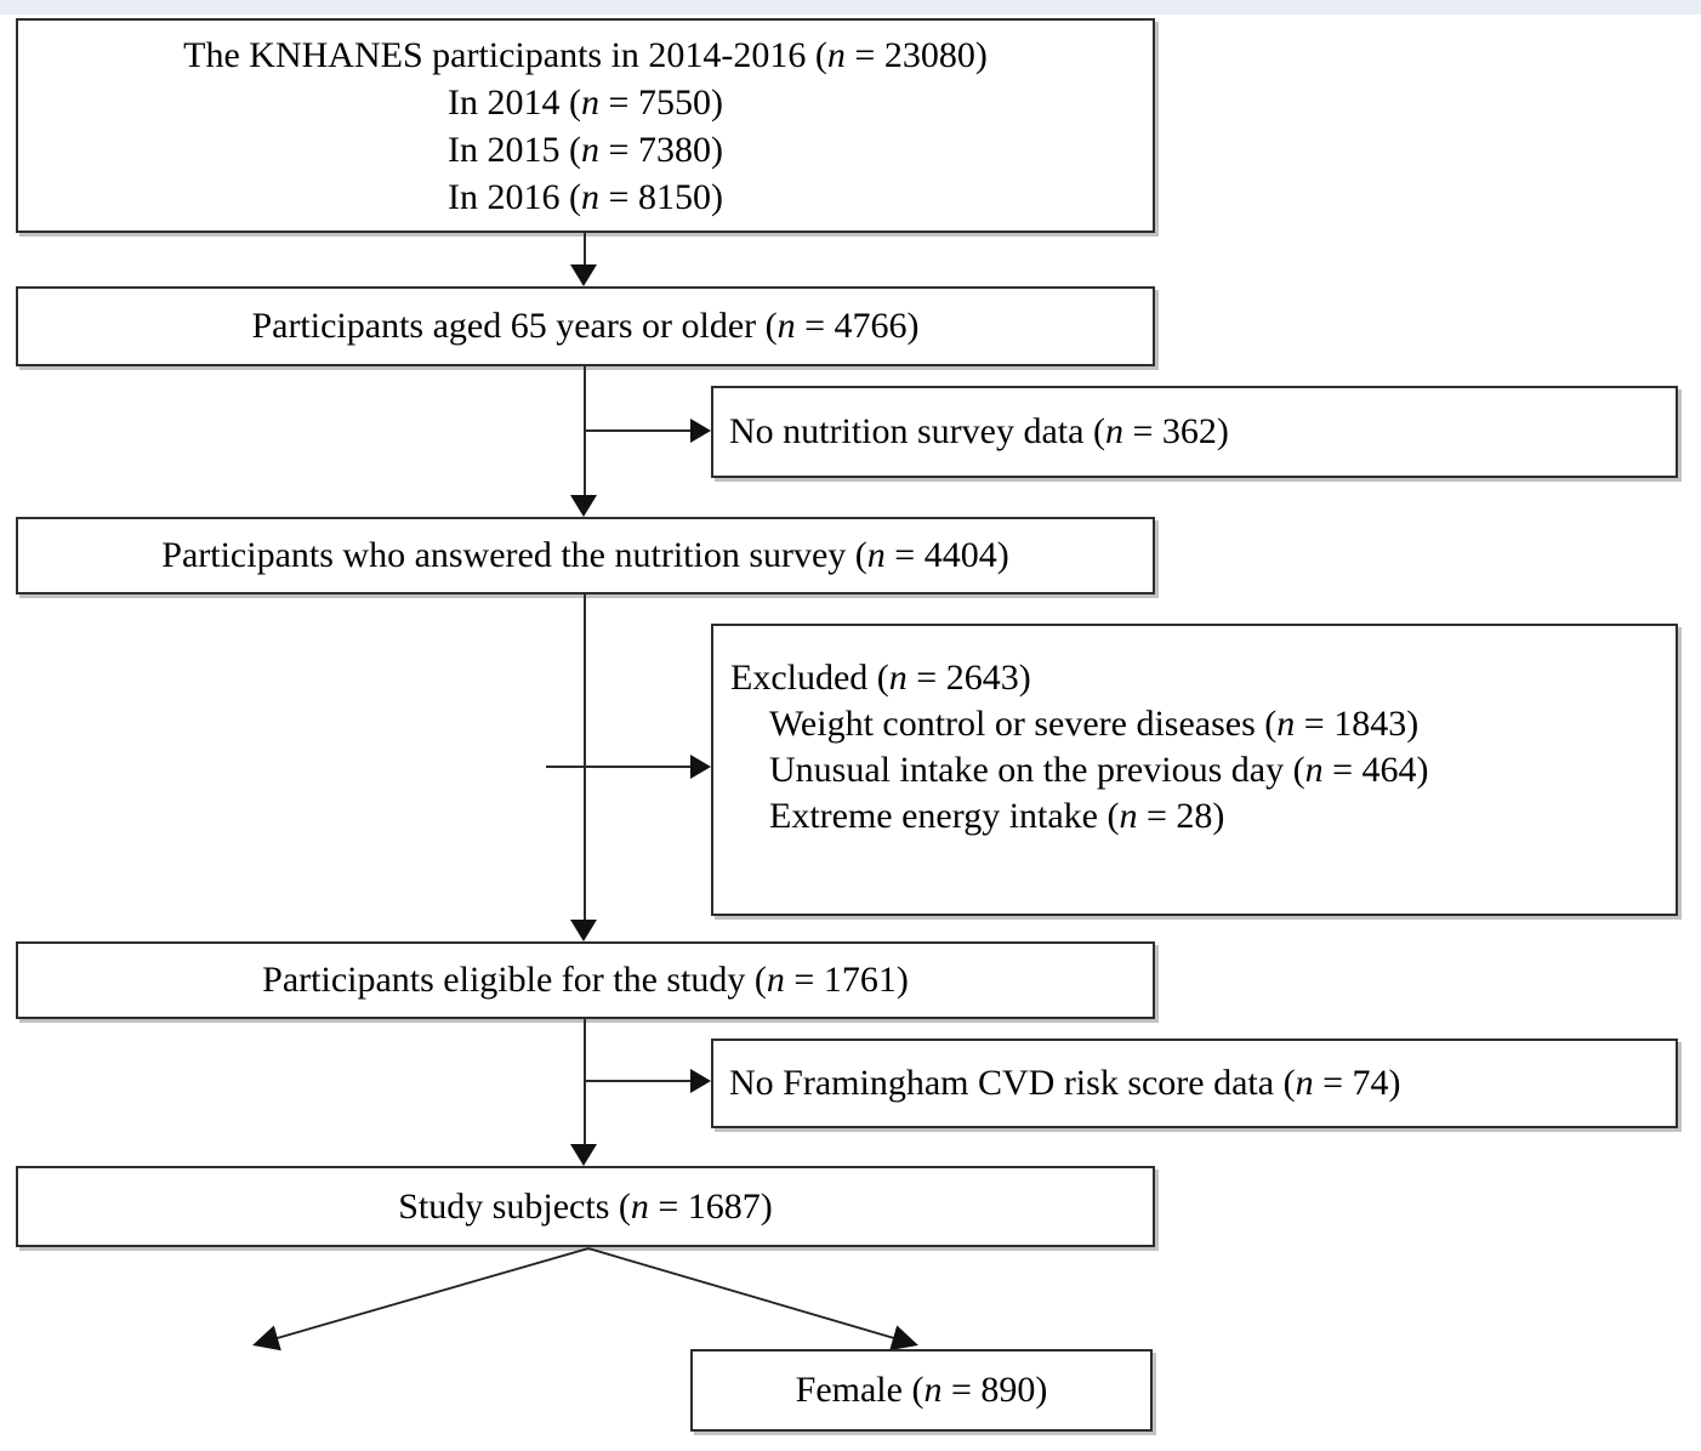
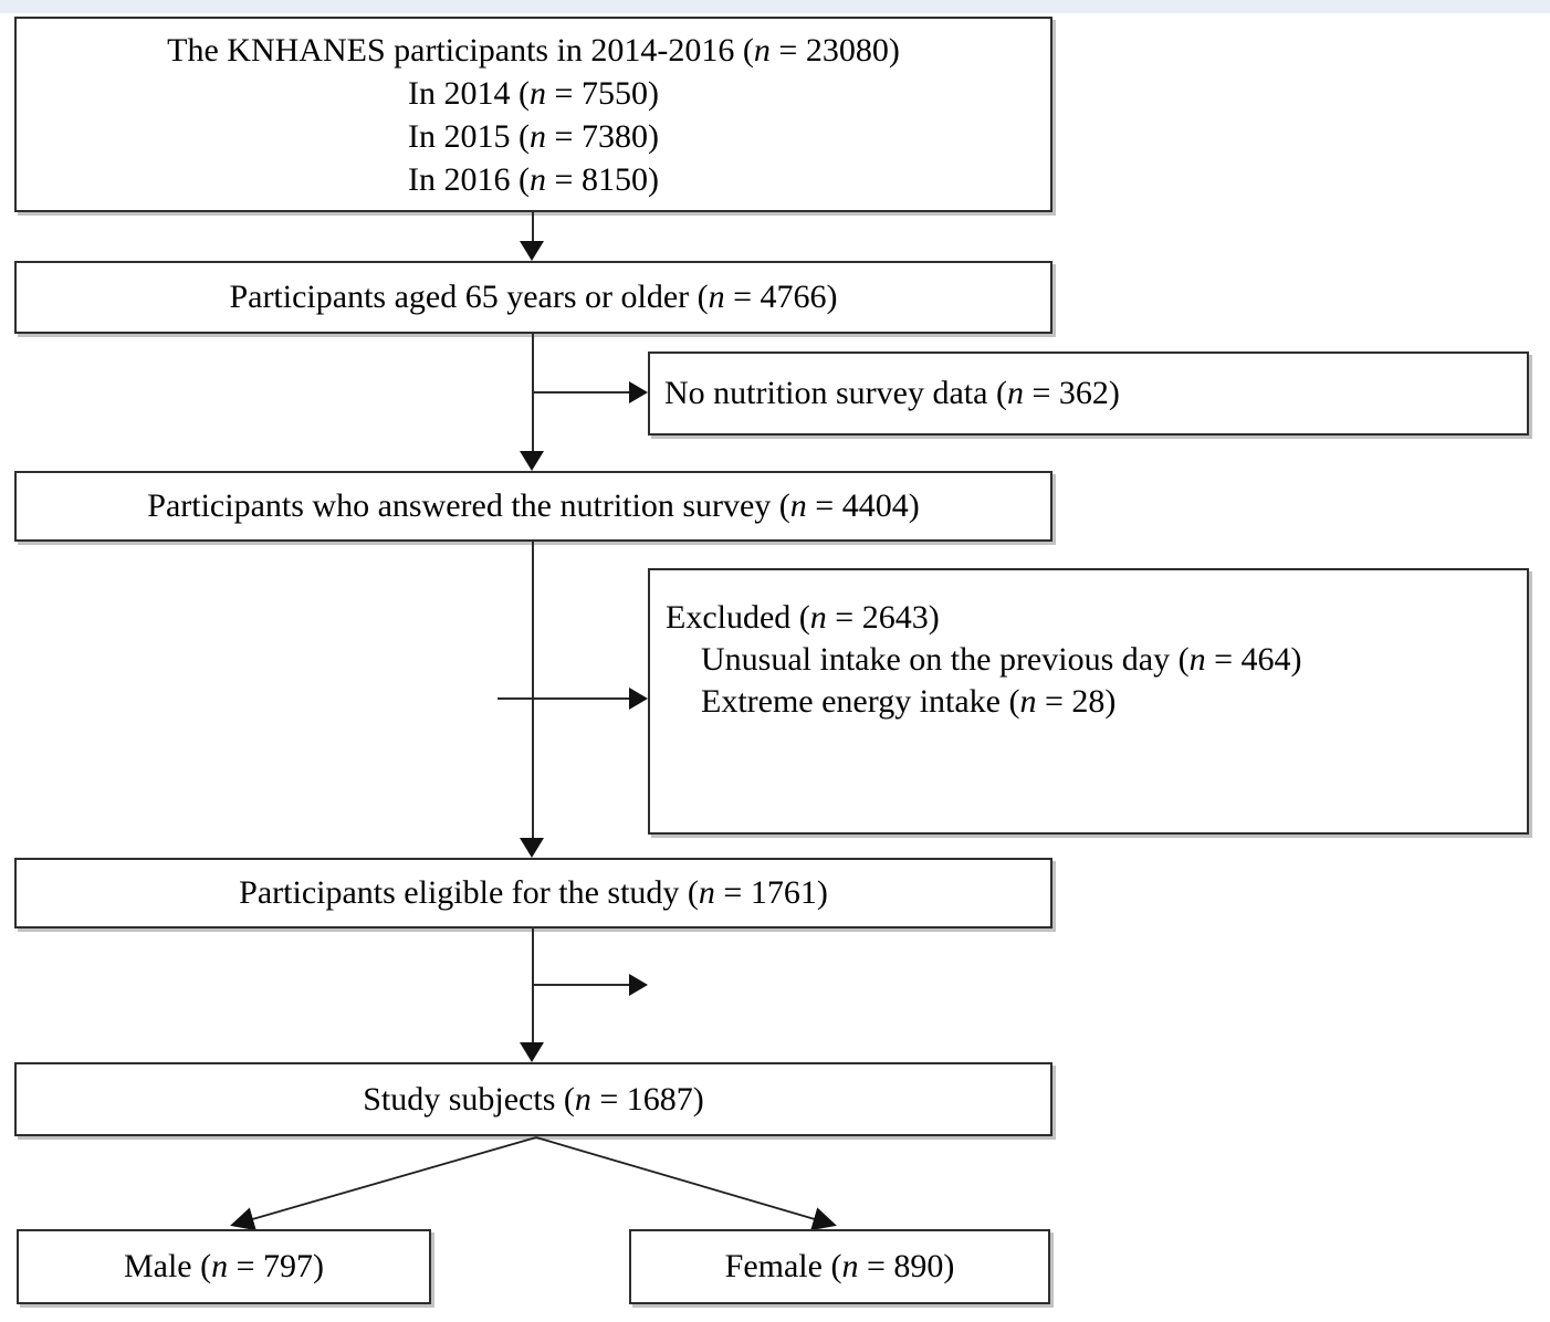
  The KNHANES participants in 2014-2016 (n = 23080)
  In 2014 (n = 7550)
  In 2015 (n = 7380)
  In 2016 (n = 8150)
  Participants aged 65 years or older (n = 4766)
  No nutrition survey data (n = 362)
  Participants who answered the nutrition survey (n = 4404)
  Excluded (n = 2643)
- Weight control or severe diseases (n = 1843)
  Unusual intake on the previous day (n = 464)
  Extreme energy intake (n = 28)
  Participants eligible for the study (n = 1761)
- No Framingham CVD risk score data (n = 74)
  Study subjects (n = 1687)
+ Male (n = 797)
  Female (n = 890)
